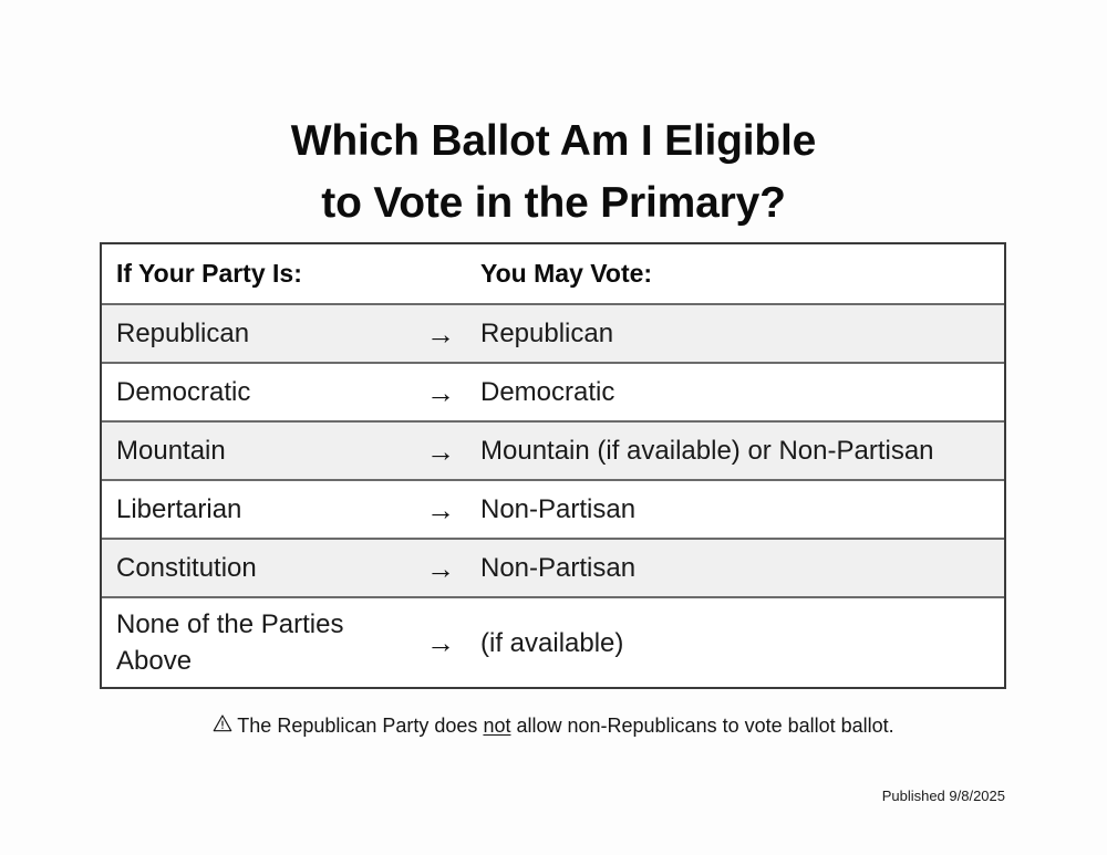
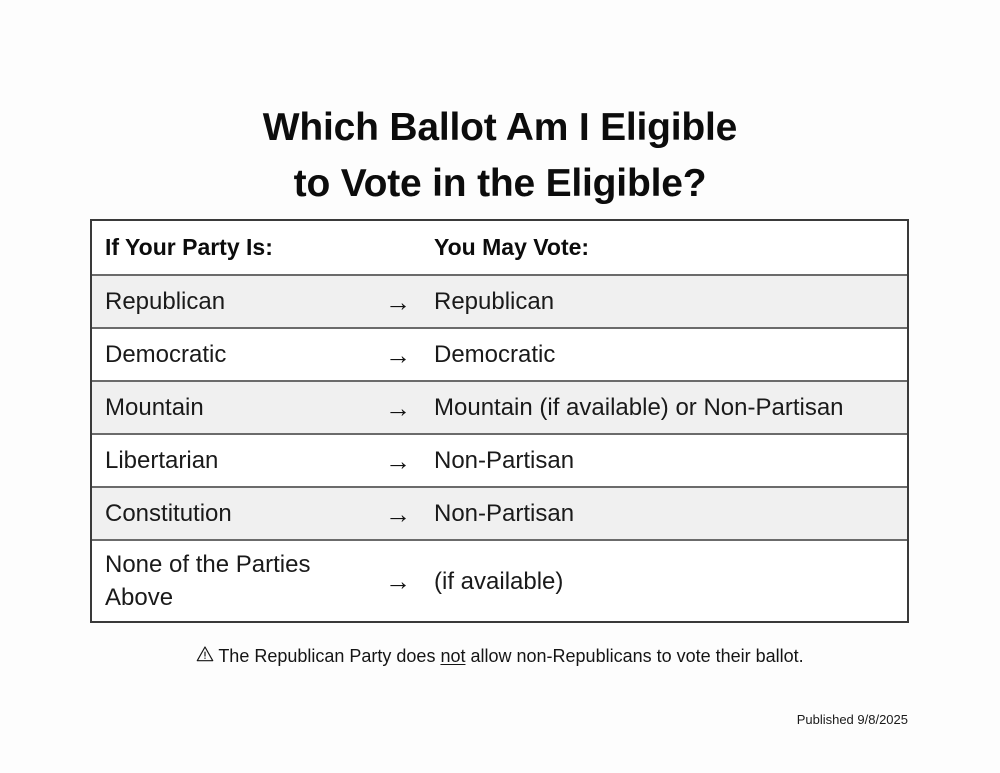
  Which Ballot Am I Eligible
- to Vote in the Primary?
+ to Vote in the Eligible?
  If Your Party Is:
  You May Vote:
  Republican
  →
  Republican
  Democratic
  →
  Democratic
  Mountain
  →
  Mountain (if available) or Non-Partisan
  Libertarian
  →
  Non-Partisan
  Constitution
  →
  Non-Partisan
  None of the Parties
  Above
  →
  (if available)
- The Republican Party does not allow non-Republicans to vote ballot ballot.
+ The Republican Party does not allow non-Republicans to vote their ballot.
  Published 9/8/2025
